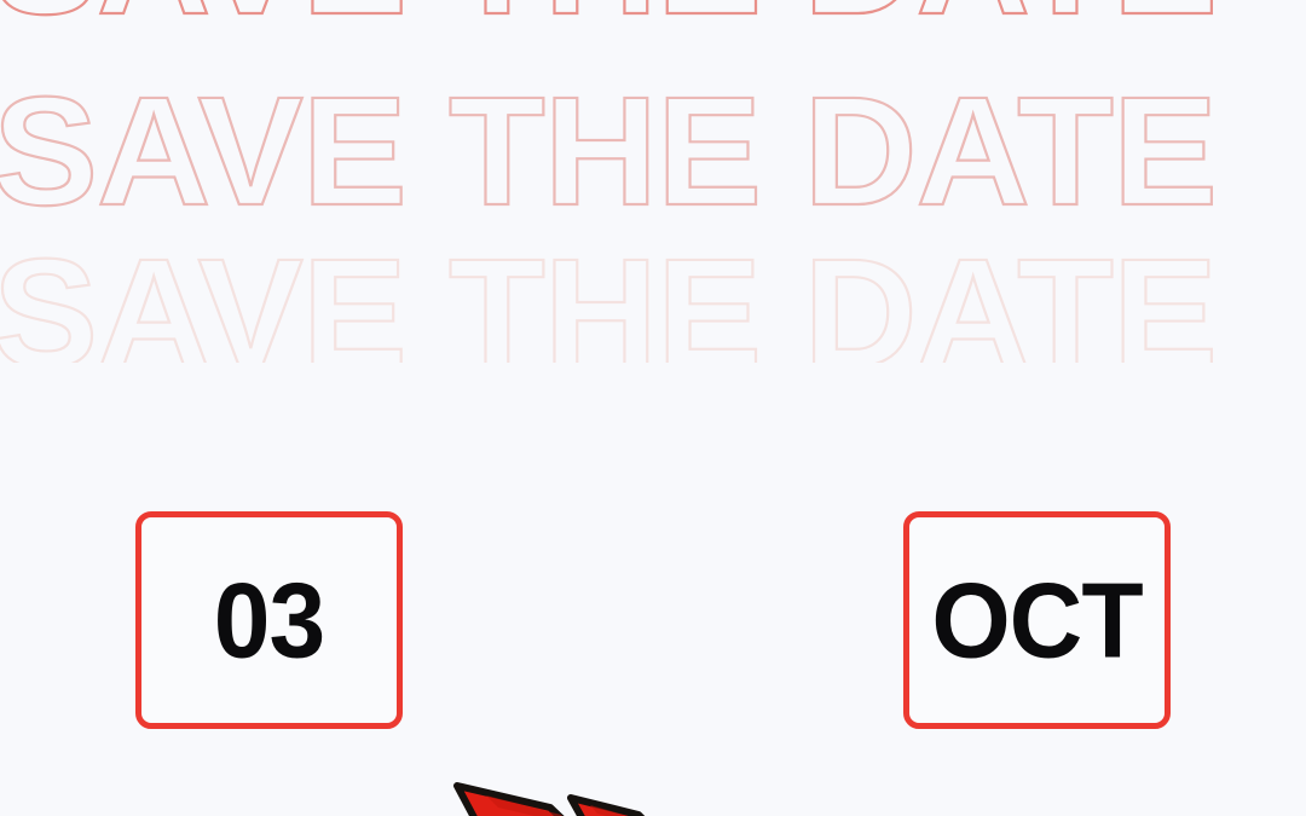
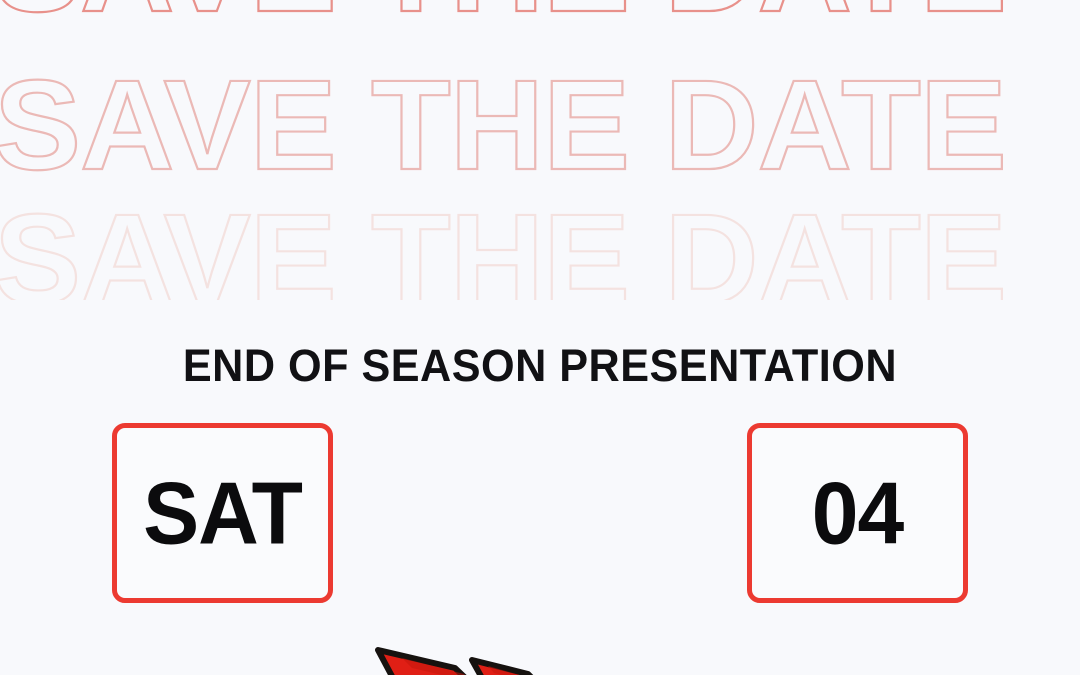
  SAVE THE DATE
  SAVE THE DATE
+ END OF SEASON PRESENTATION
+ SAT
- 03
+ 04
- OCT
